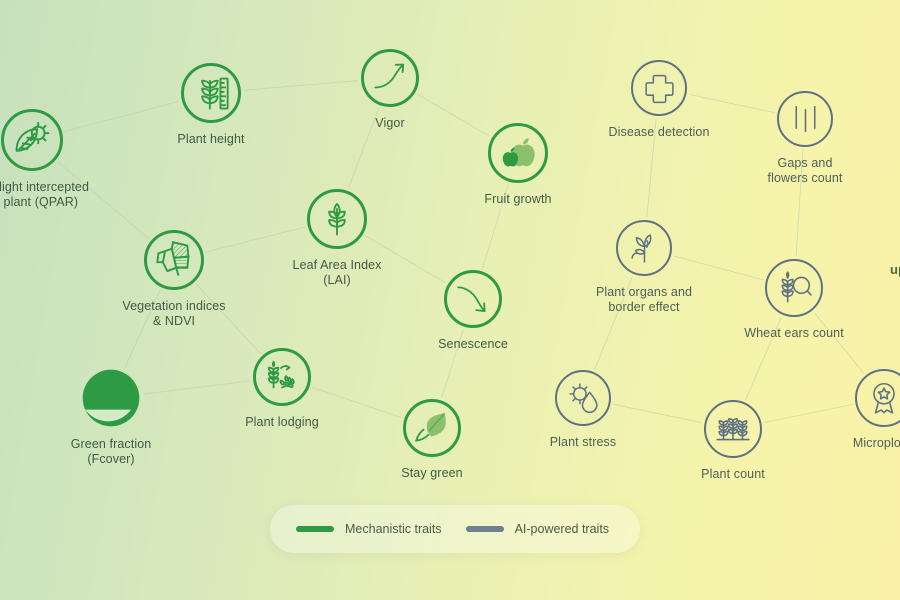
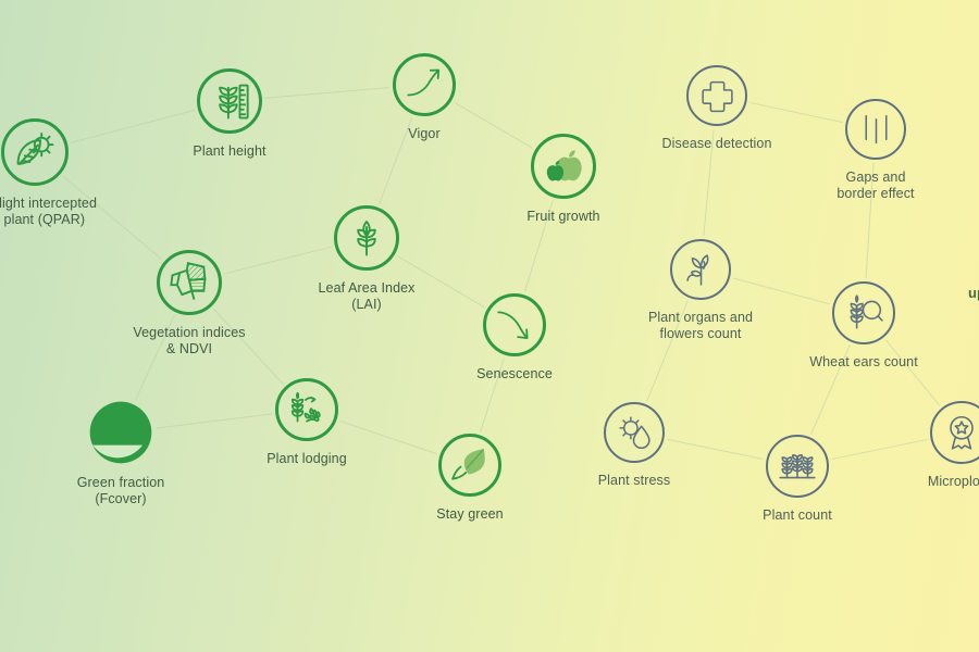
  light intercepted
  plant (QPAR)
  Plant height
  Vigor
  Fruit growth
  Disease detection
  Gaps and
- flowers count
+ border effect
  Vegetation indices
  & NDVI
  Leaf Area Index
  (LAI)
  Senescence
  Plant organs and
- border effect
+ flowers count
  Wheat ears count
  Green fraction
  (Fcover)
  Plant lodging
  Stay green
  Plant stress
  Plant count
  Microplo
- Mechanistic traits
- AI-powered traits
